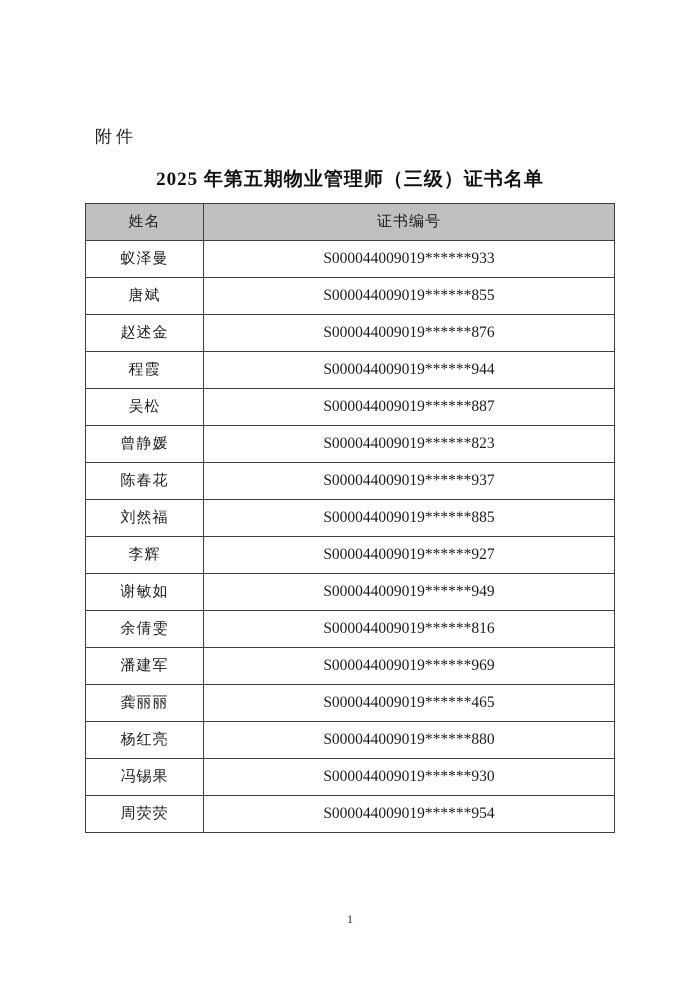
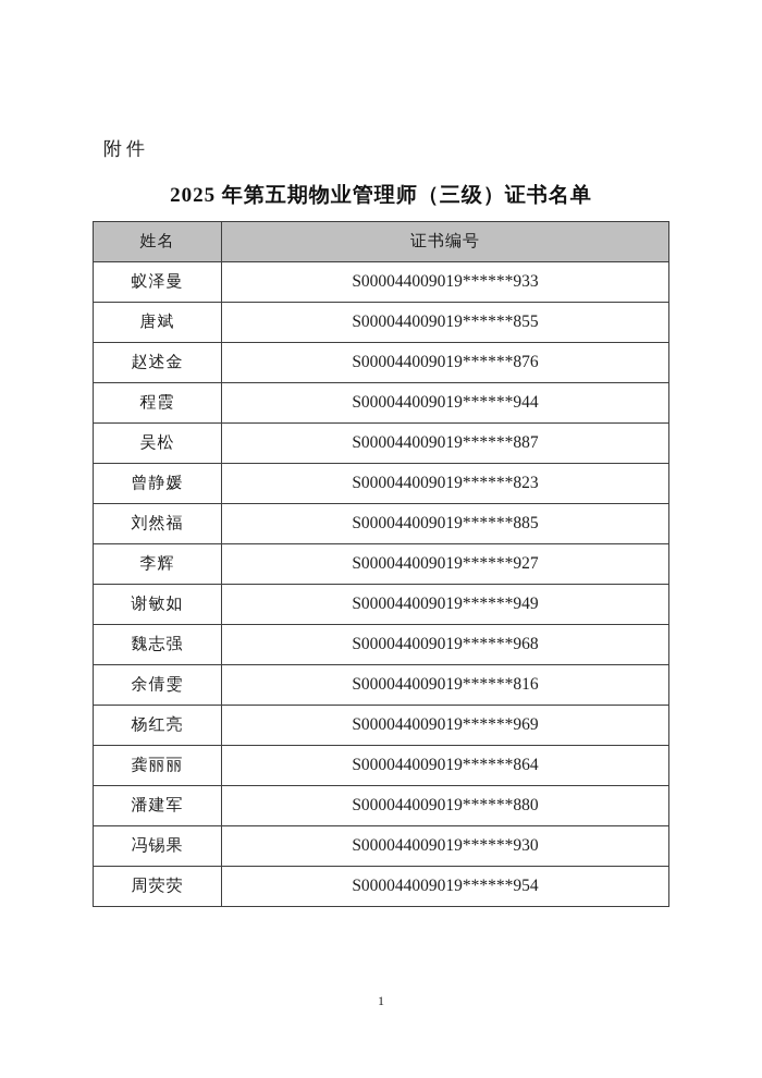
  附件
  2025 年第五期物业管理师（三级）证书名单
  姓名	证书编号
  蚁泽曼	S000044009019******933
  唐斌	S000044009019******855
  赵述金	S000044009019******876
  程霞	S000044009019******944
  吴松	S000044009019******887
  曾静媛	S000044009019******823
- 陈春花	S000044009019******937
  刘然福	S000044009019******885
  李辉	S000044009019******927
  谢敏如	S000044009019******949
+ 魏志强	S000044009019******968
  余倩雯	S000044009019******816
- 潘建军	S000044009019******969
+ 杨红亮	S000044009019******969
- 龚丽丽	S000044009019******465
+ 龚丽丽	S000044009019******864
- 杨红亮	S000044009019******880
+ 潘建军	S000044009019******880
  冯锡果	S000044009019******930
  周荧荧	S000044009019******954
  1
